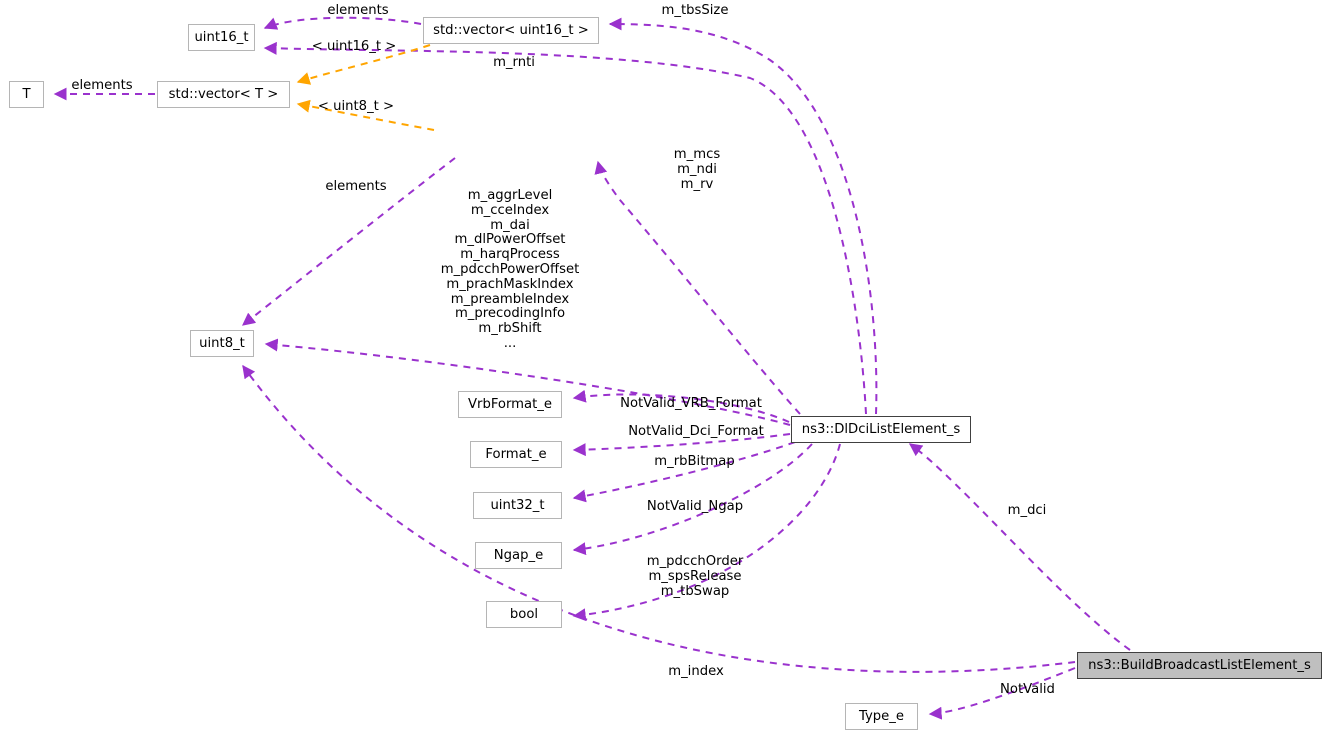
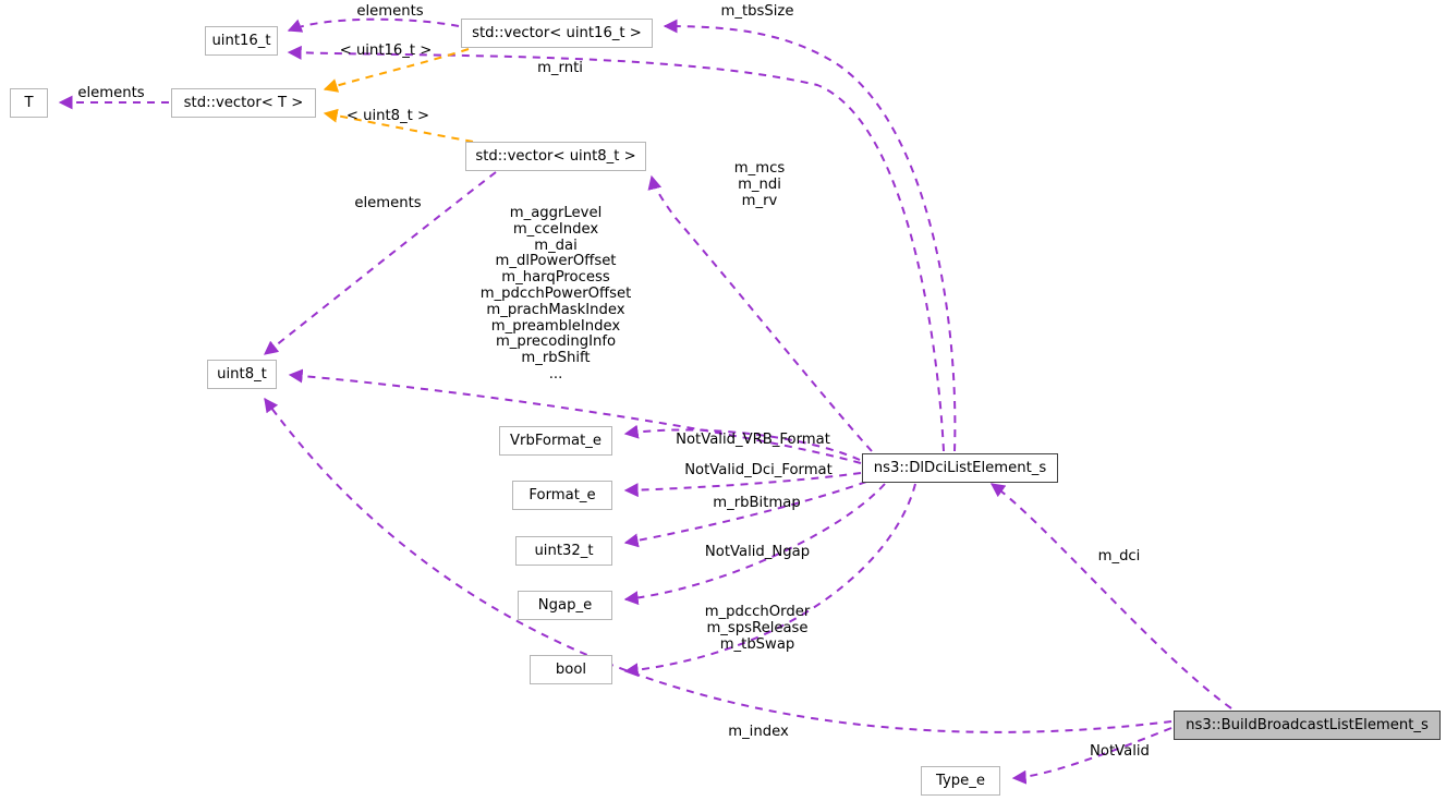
  T
  std::vector< T >
  uint16_t
  std::vector< uint16_t >
+ std::vector< uint8_t >
  uint8_t
  VrbFormat_e
  Format_e
  uint32_t
  Ngap_e
  bool
  ns3::DlDciListElement_s
  ns3::BuildBroadcastListElement_s
  Type_e
  elements
  m_tbsSize
  < uint16_t >
  m_rnti
  elements
  < uint8_t >
  m_mcs
  m_ndi
  m_rv
  elements
  m_aggrLevel
  m_cceIndex
  m_dai
  m_dlPowerOffset
  m_harqProcess
  m_pdcchPowerOffset
  m_prachMaskIndex
  m_preambleIndex
  m_precodingInfo
  m_rbShift
  ...
  NotValid_VRB_Format
  NotValid_Dci_Format
  m_rbBitmap
  NotValid_Ngap
  m_pdcchOrder
  m_spsRelease
  m_tbSwap
  m_dci
  m_index
  NotValid
